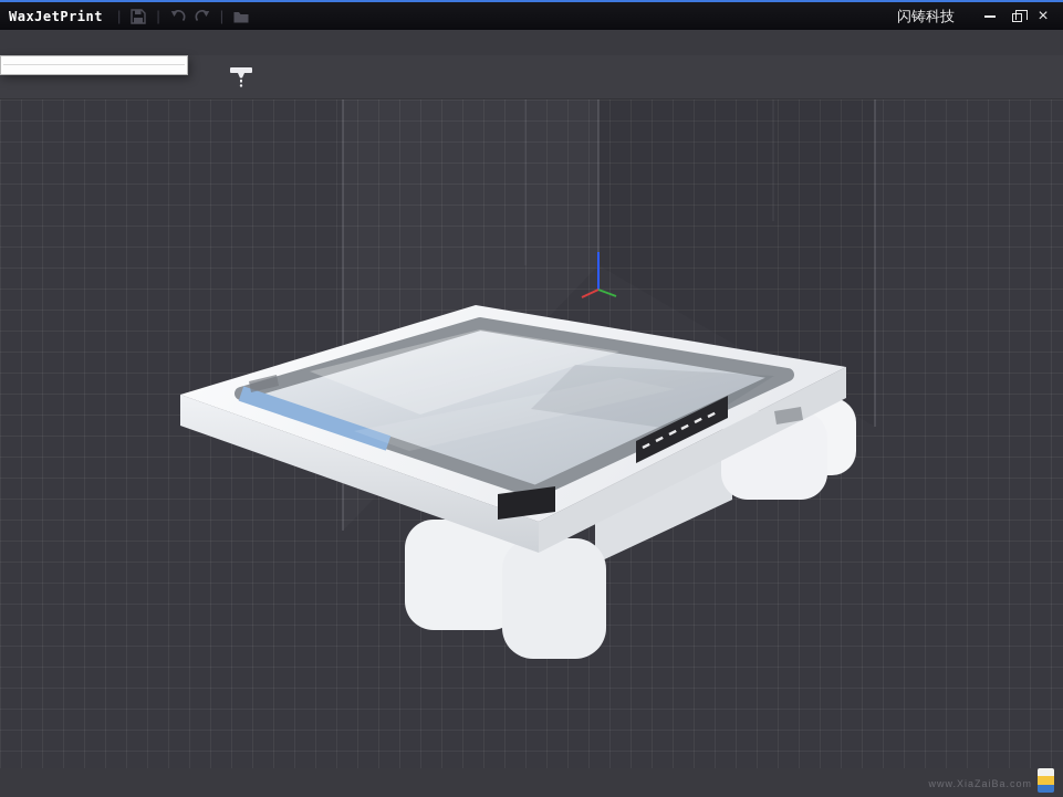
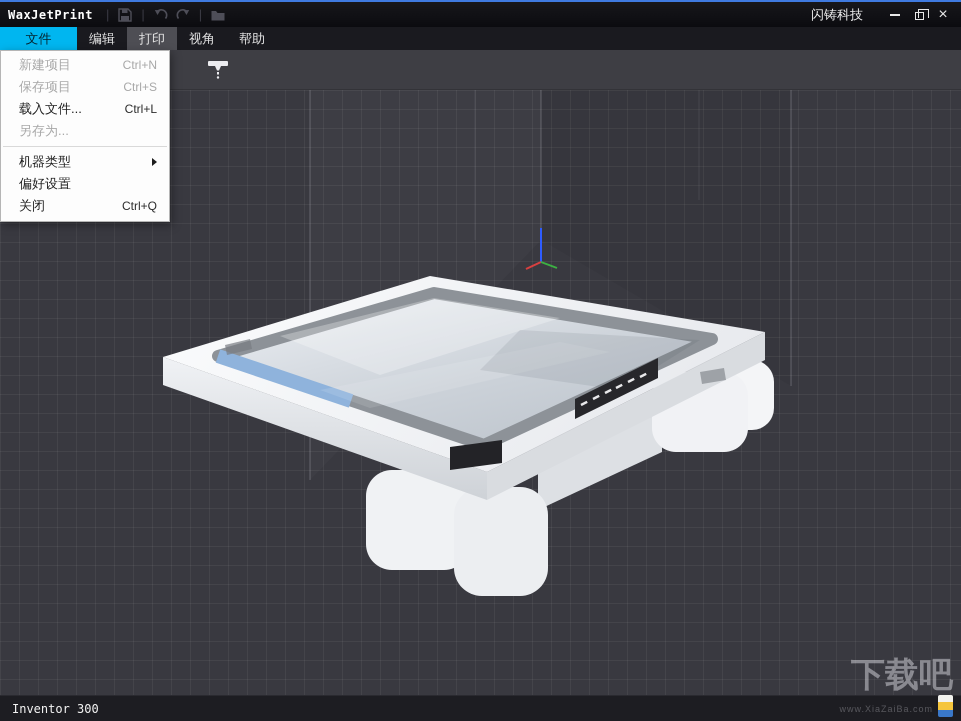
  WaxJetPrint
  |
  |
  |
  闪铸科技
  ×
+ 文件
+ 编辑
+ 打印
+ 视角
+ 帮助
+ 新建项目
+ Ctrl+N
+ 保存项目
+ Ctrl+S
+ 载入文件...
+ Ctrl+L
+ 另存为...
+ 机器类型
+ 偏好设置
+ 关闭
+ Ctrl+Q
+ Inventor 300
+ 下载吧
  www.XiaZaiBa.com
